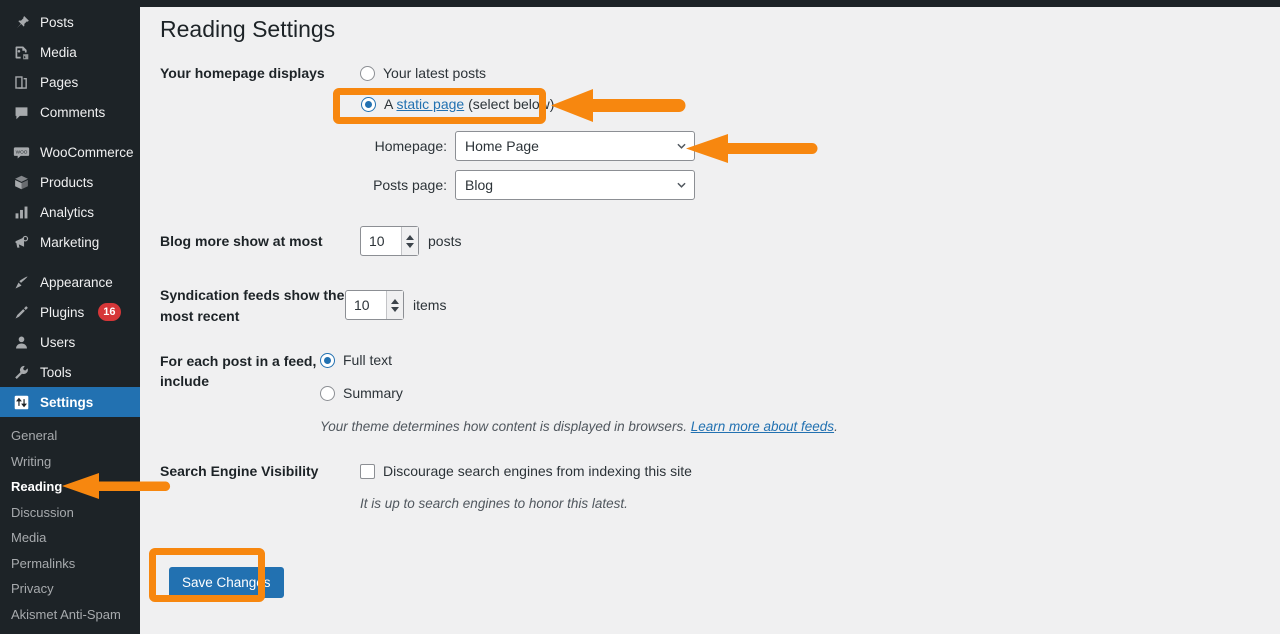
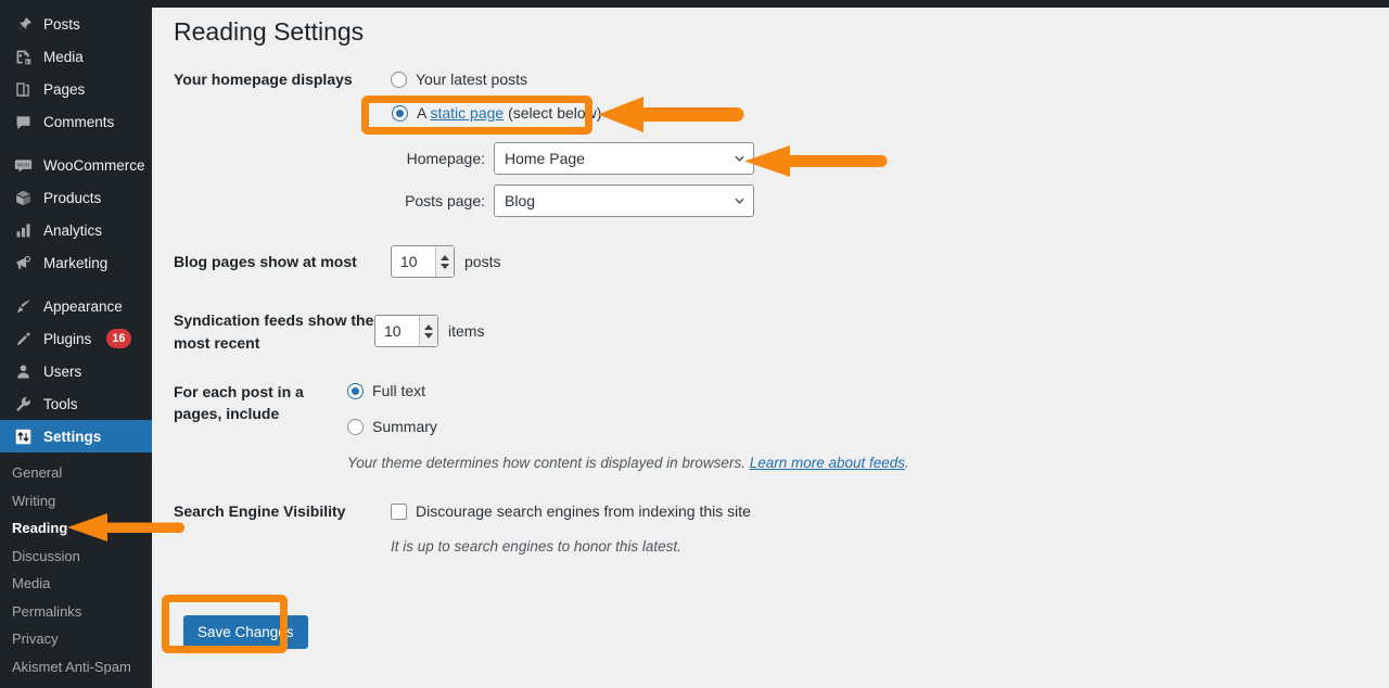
  Posts
  Media
  Pages
  Comments
  WooCommerce
  Products
  Analytics
  Marketing
  Appearance
  Plugins
  16
  Users
  Tools
  Settings
  General
  Writing
  Reading
  Discussion
  Media
  Permalinks
  Privacy
  Akismet Anti-Spam
  Reading Settings
  Your homepage displays
  Your latest posts
  A static page (select below)
  Homepage:
  Home Page
  Posts page:
  Blog
- Blog more show at most
+ Blog pages show at most
  10
  posts
  Syndication feeds show the most recent
  10
  items
- For each post in a feed, include
+ For each post in a pages, include
  Full text
  Summary
  Your theme determines how content is displayed in browsers. Learn more about feeds.
  Search Engine Visibility
  Discourage search engines from indexing this site
  It is up to search engines to honor this latest.
  Save Changes
